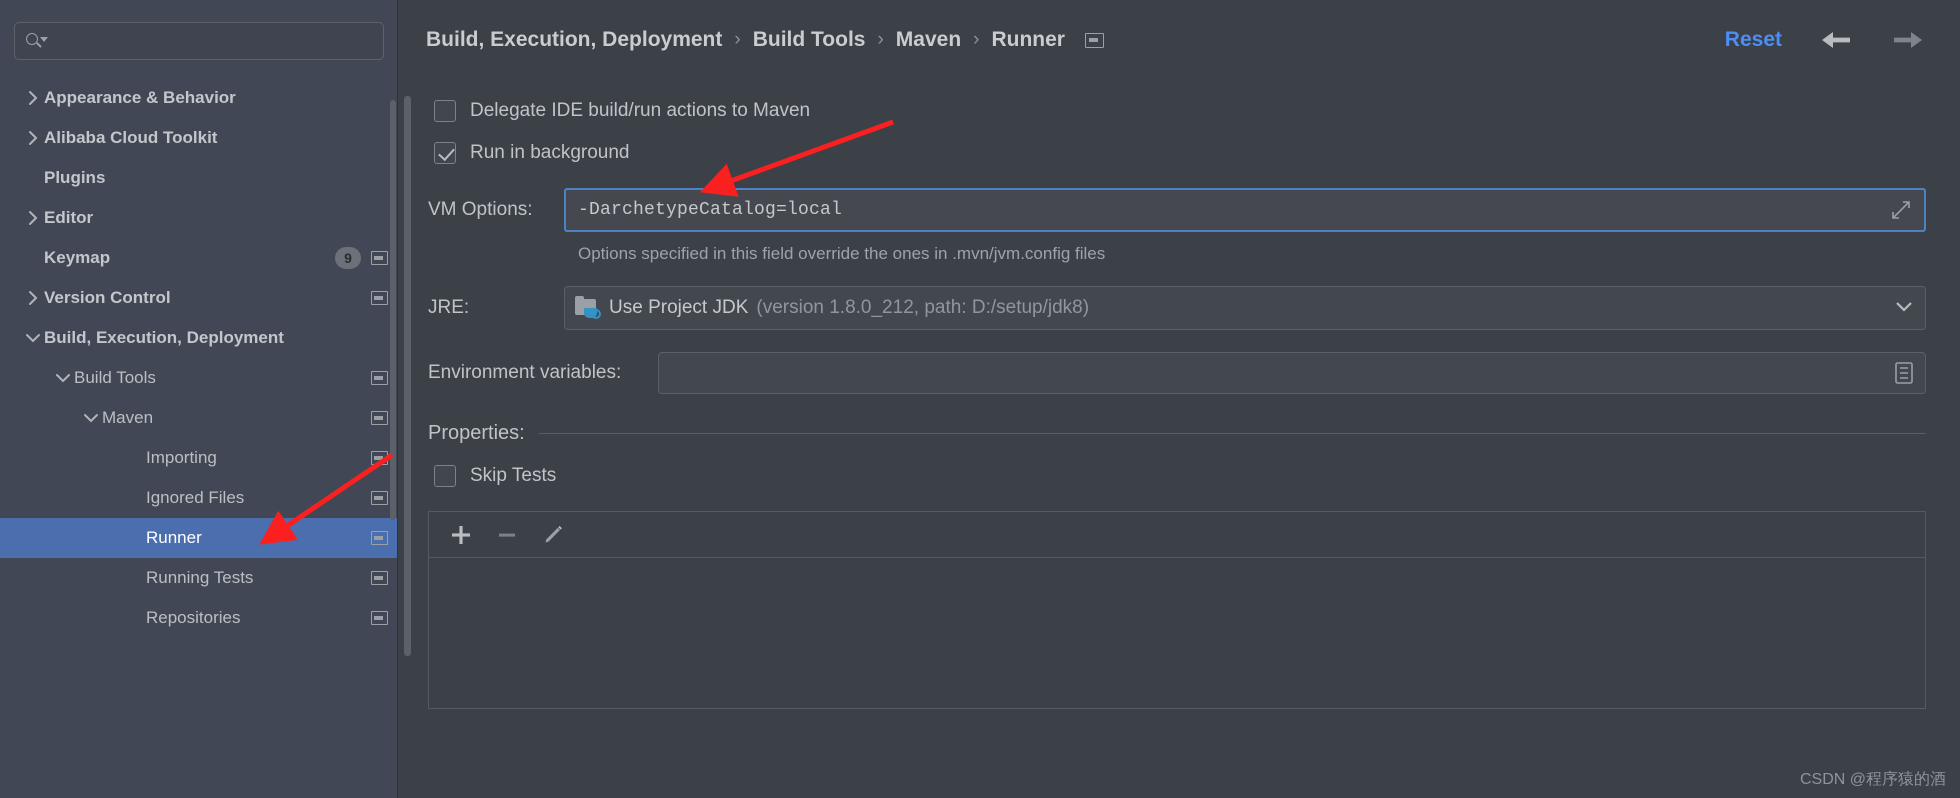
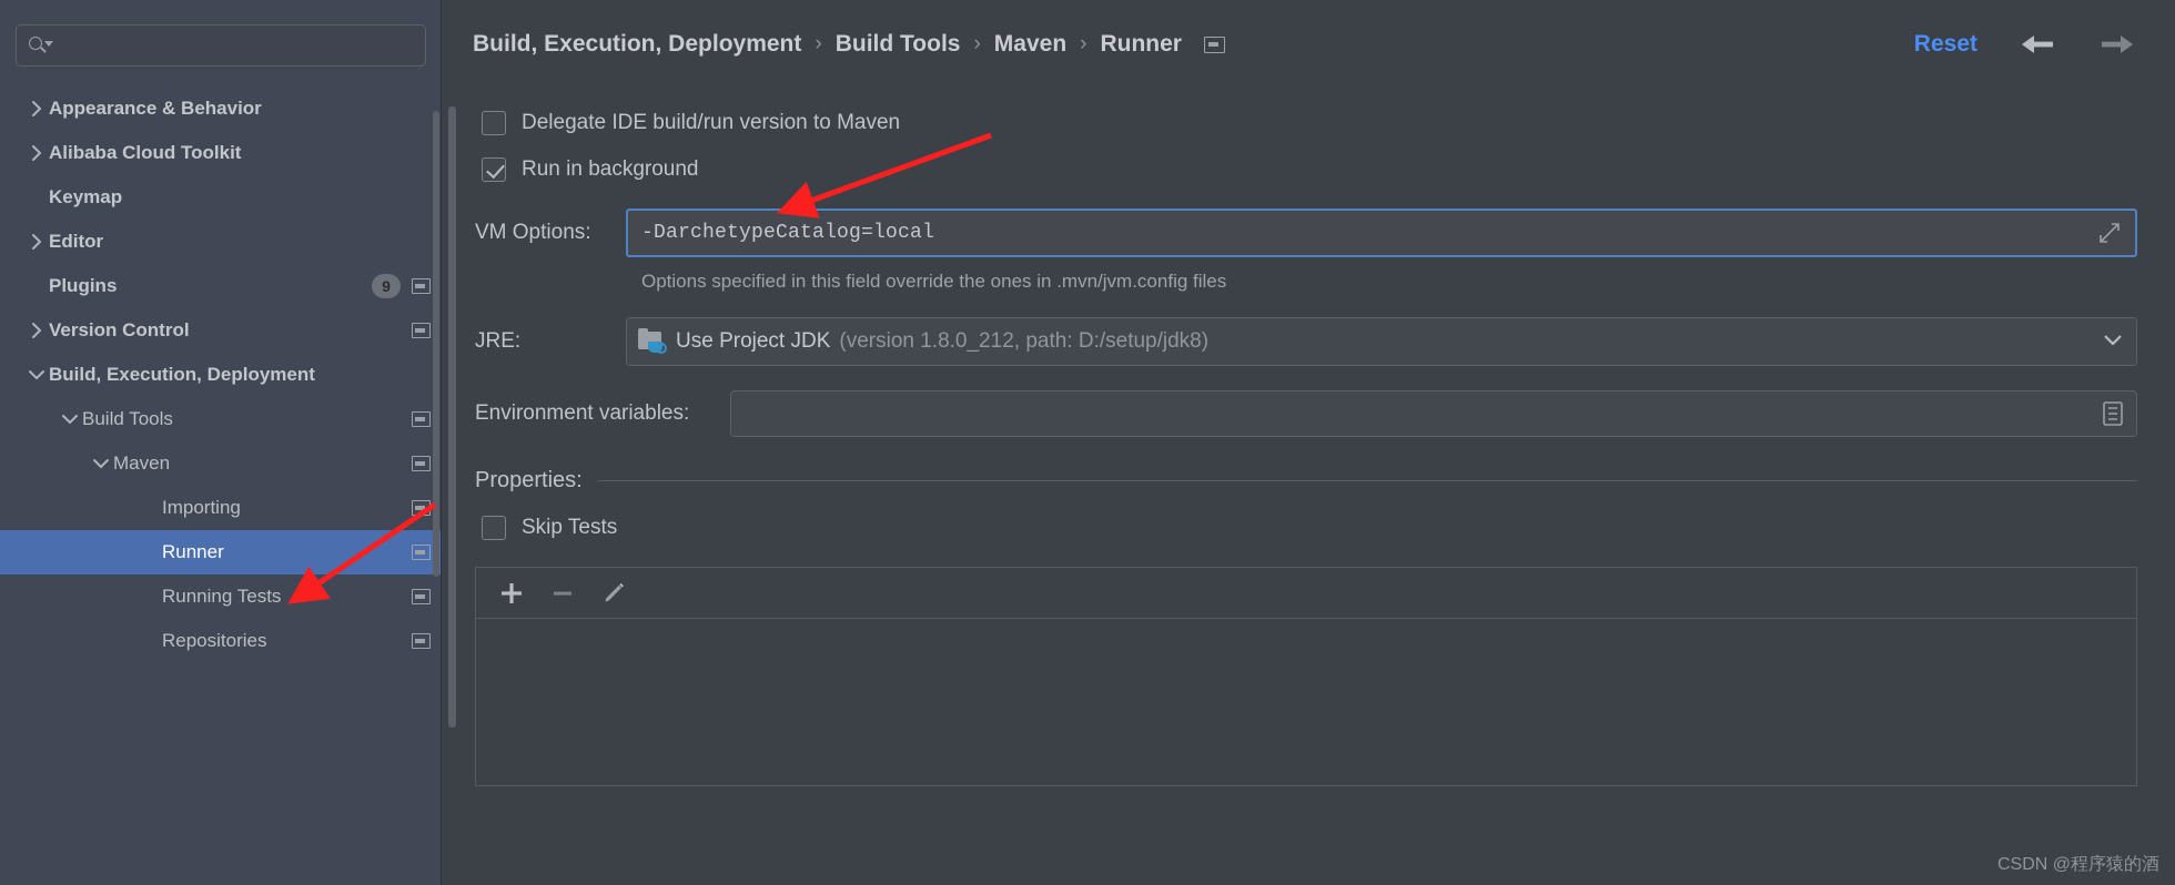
  Appearance & Behavior
  Alibaba Cloud Toolkit
- Plugins
+ Keymap
  Editor
- Keymap
+ Plugins
  9
  Version Control
  Build, Execution, Deployment
  Build Tools
  Maven
  Importing
- Ignored Files
  Runner
  Running Tests
  Repositories
  Build, Execution, Deployment
  ›
  Build Tools
  ›
  Maven
  ›
  Runner
  Reset
- Delegate IDE build/run actions to Maven
+ Delegate IDE build/run version to Maven
  Run in background
  VM Options:
  -DarchetypeCatalog=local
  Options specified in this field override the ones in .mvn/jvm.config files
  JRE:
  Use Project JDK
  (version 1.8.0_212, path: D:/setup/jdk8)
  Environment variables:
  Properties:
  Skip Tests
  CSDN @程序猿的酒
